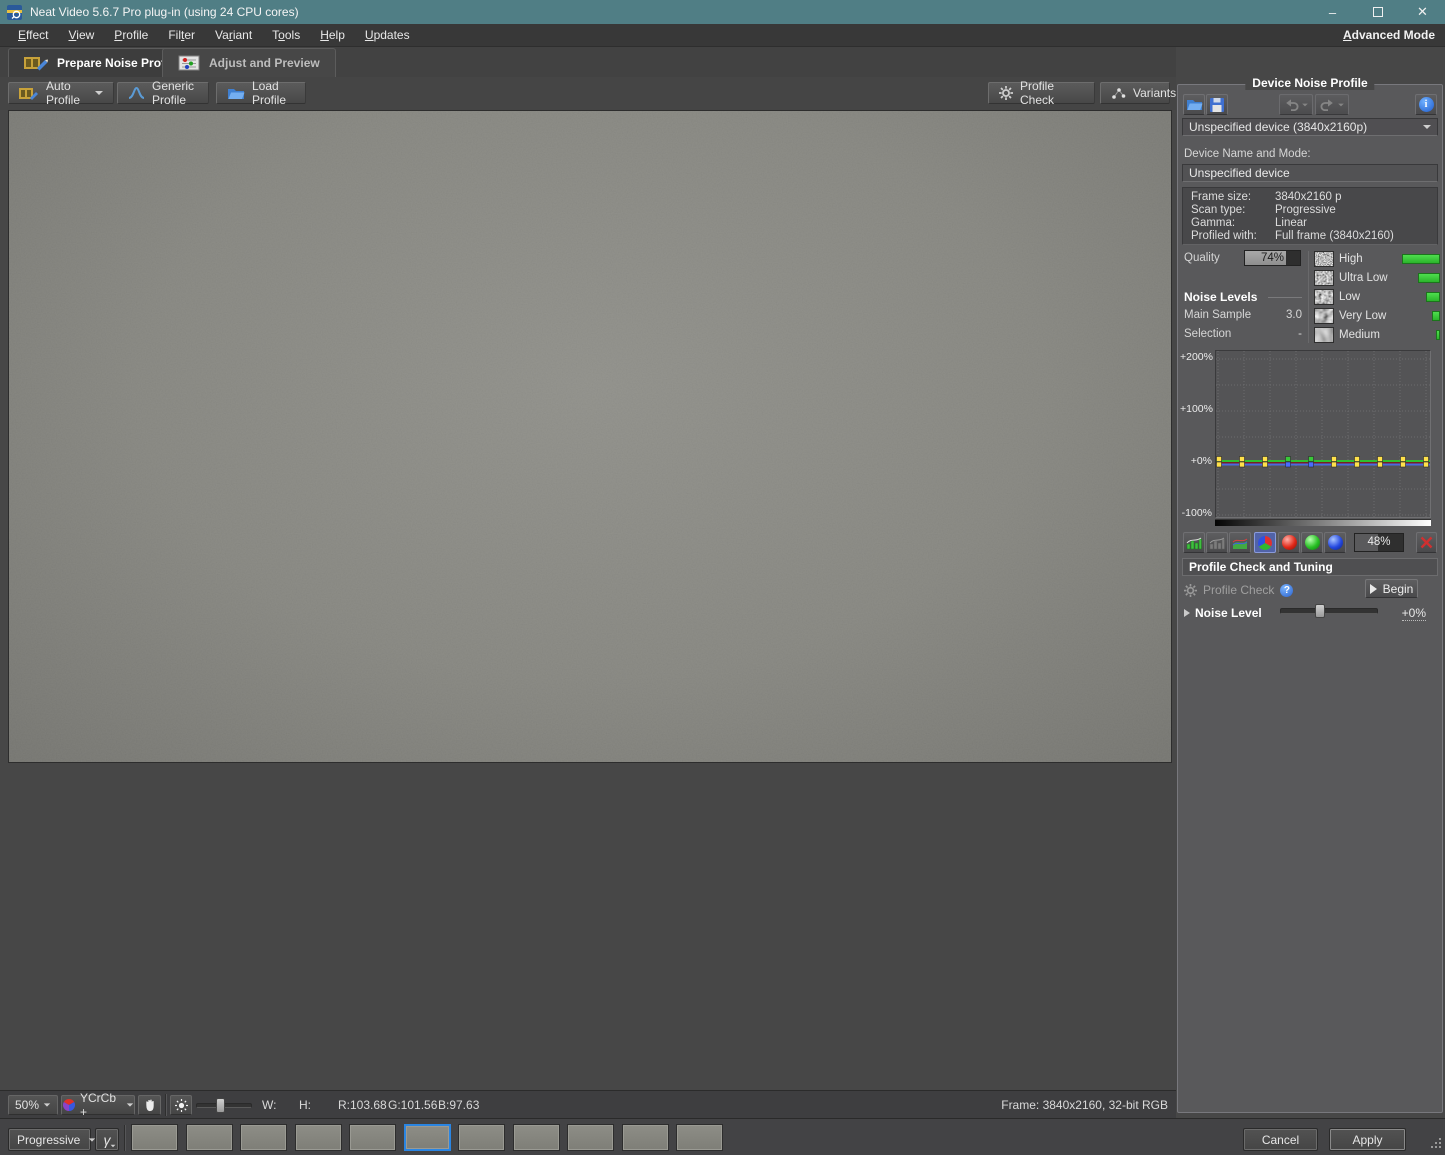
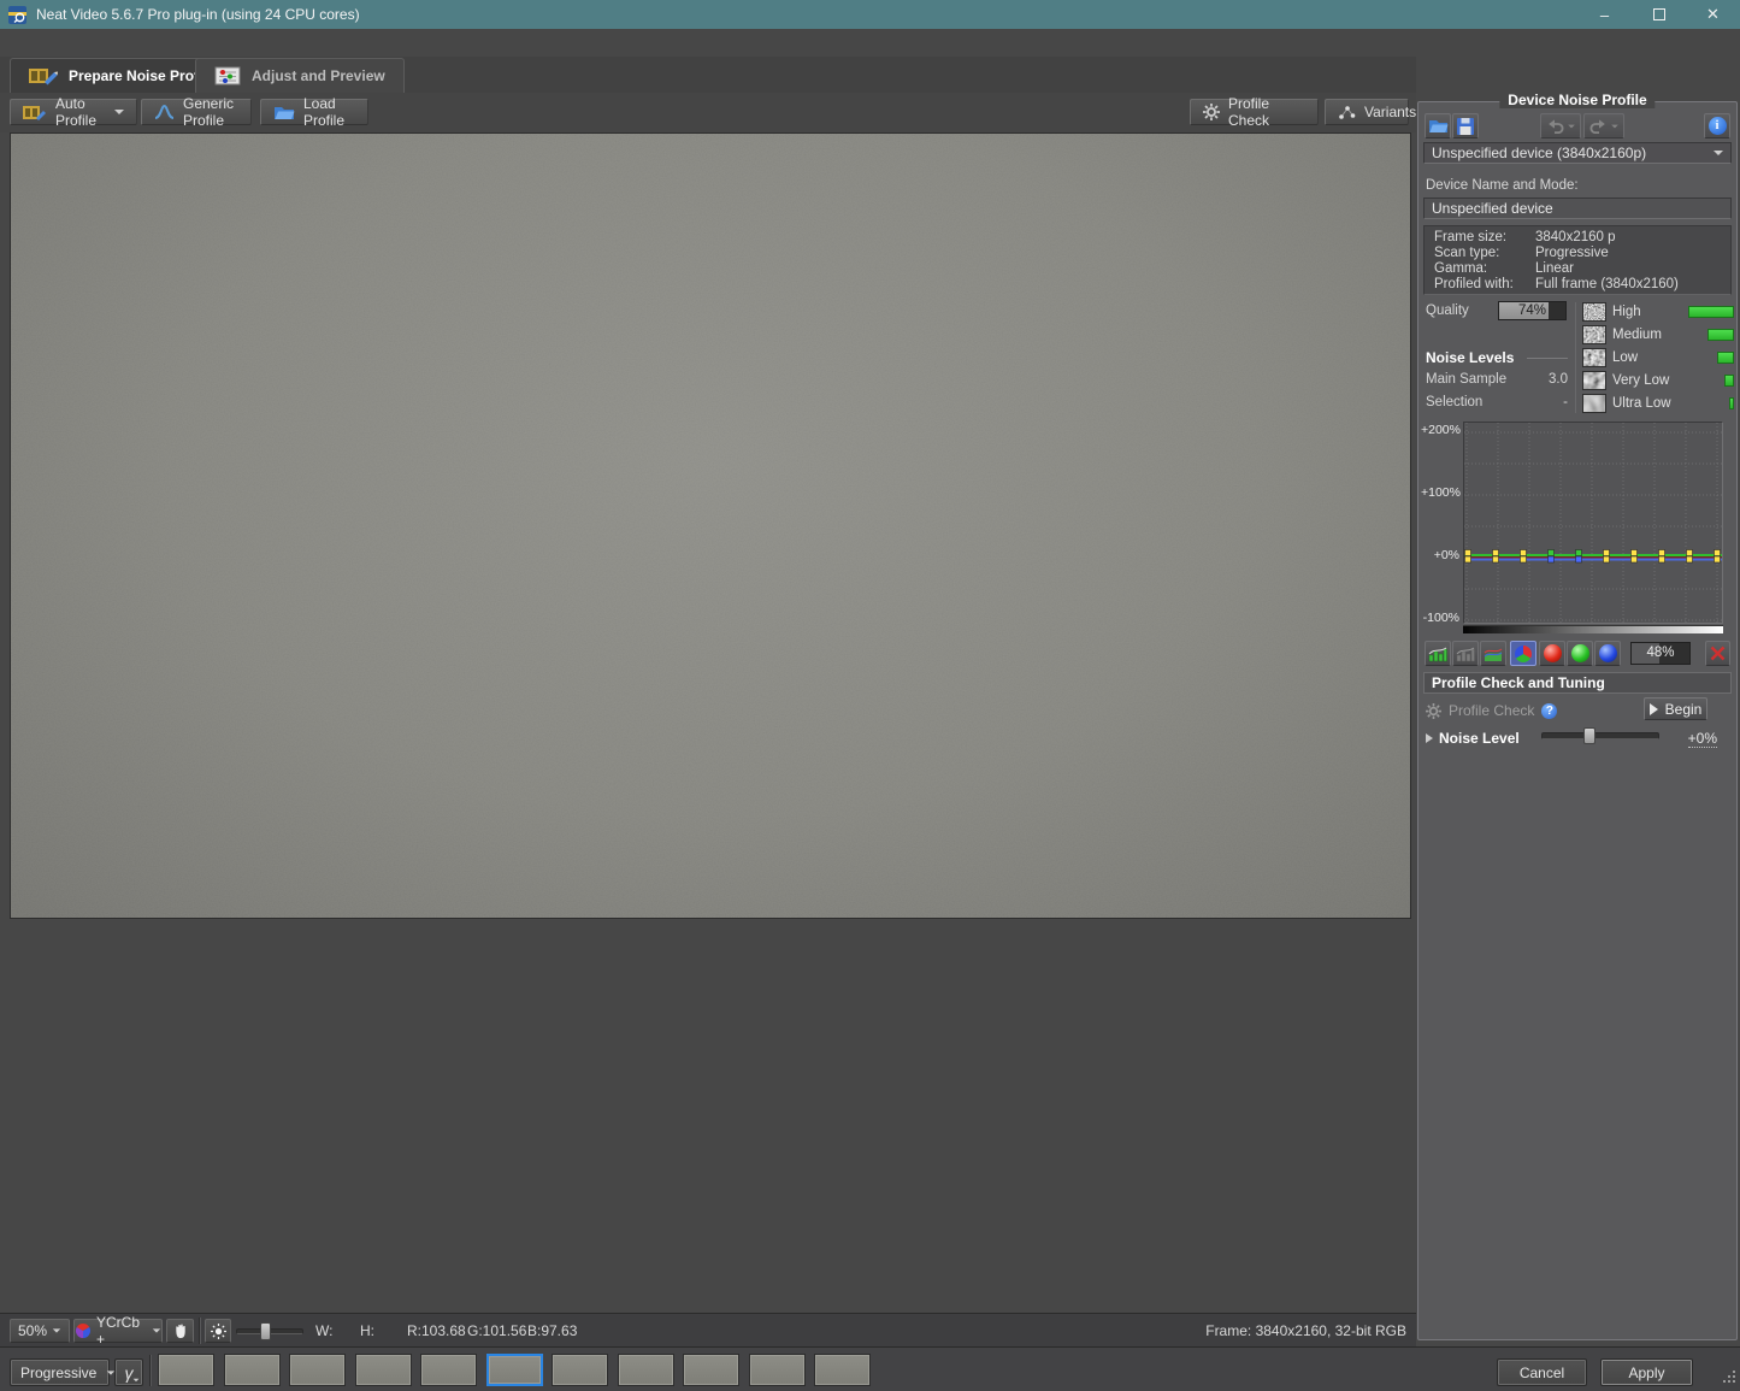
  Neat Video 5.6.7 Pro plug-in (using 24 CPU cores)
  –
  ✕
- Effect
- View
- Profile
- Filter
- Variant
- Tools
- Help
- Updates
- Advanced Mode
  Prepare Noise Pro
  Adjust and Preview
  Auto Profile
  Generic Profile
  Load Profile
  Profile Check
  Variants
  50%
  YCrCb +
  W:
  H:
  R:103.68
  G:101.56
  B:97.63
  Frame: 3840x2160, 32-bit RGB
  Device Noise Profile
  i
  Unspecified device (3840x2160p)
  Device Name and Mode:
  Unspecified device
  Frame size:
  3840x2160 p
  Scan type:
  Progressive
  Gamma:
  Linear
  Profiled with:
  Full frame (3840x2160)
  Quality
  74%
  High
- Ultra Low
+ Medium
  Low
  Very Low
- Medium
+ Ultra Low
  Noise Levels
  Main Sample
  3.0
  Selection
  -
  +200%
  +100%
  +0%
  -100%
  48%
  Profile Check and Tuning
  Profile Check
  ?
  Begin
  Noise Level
  +0%
  Progressive
  γ
  Cancel
  Apply
